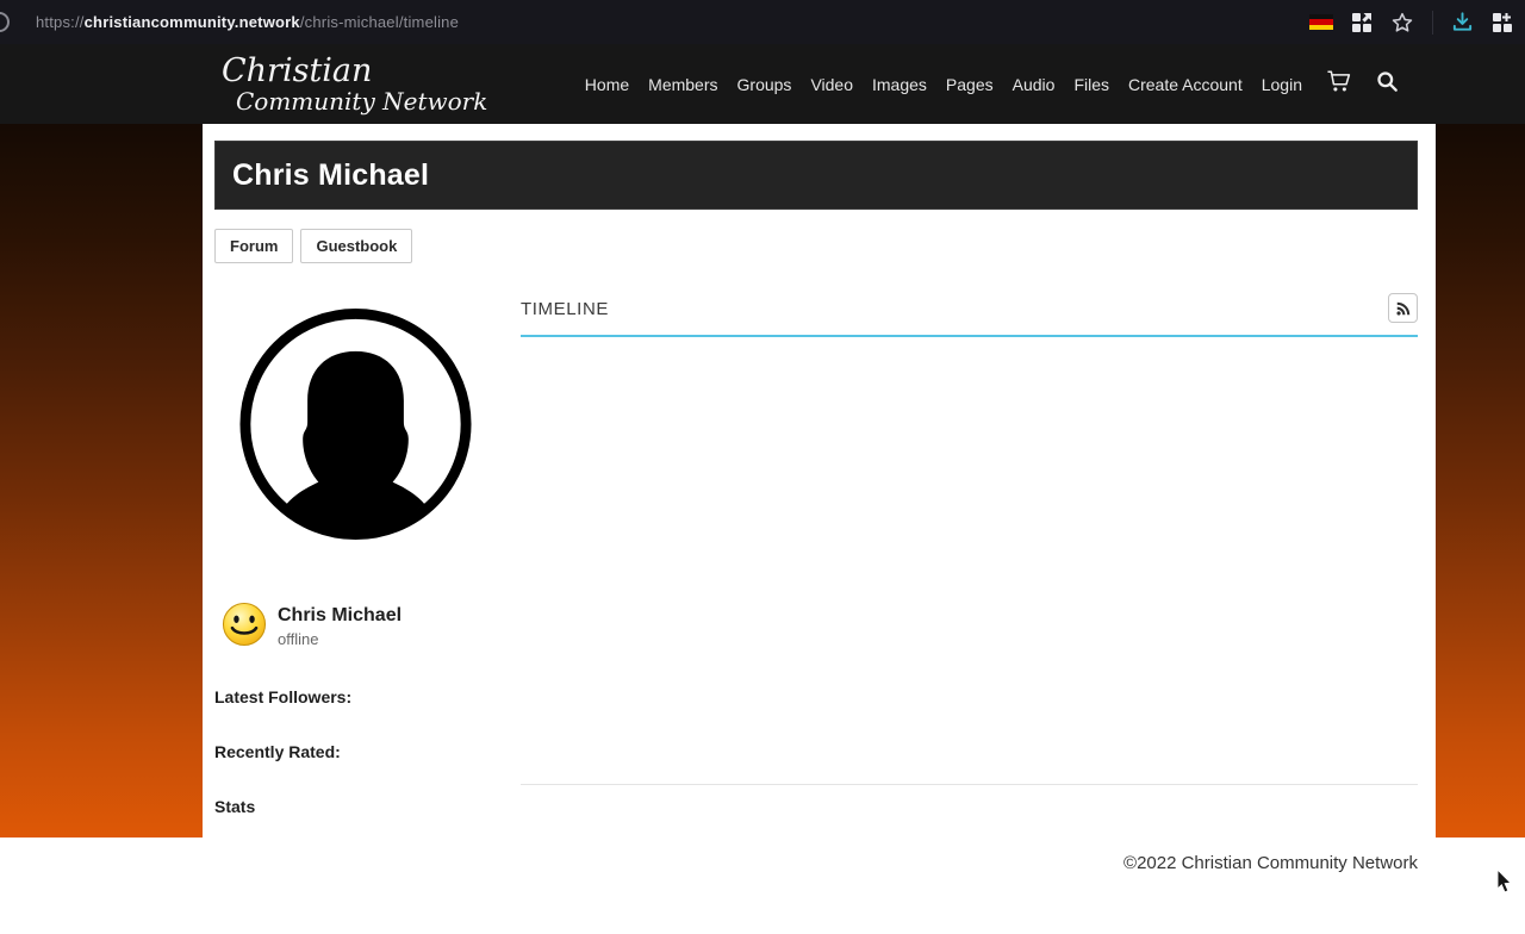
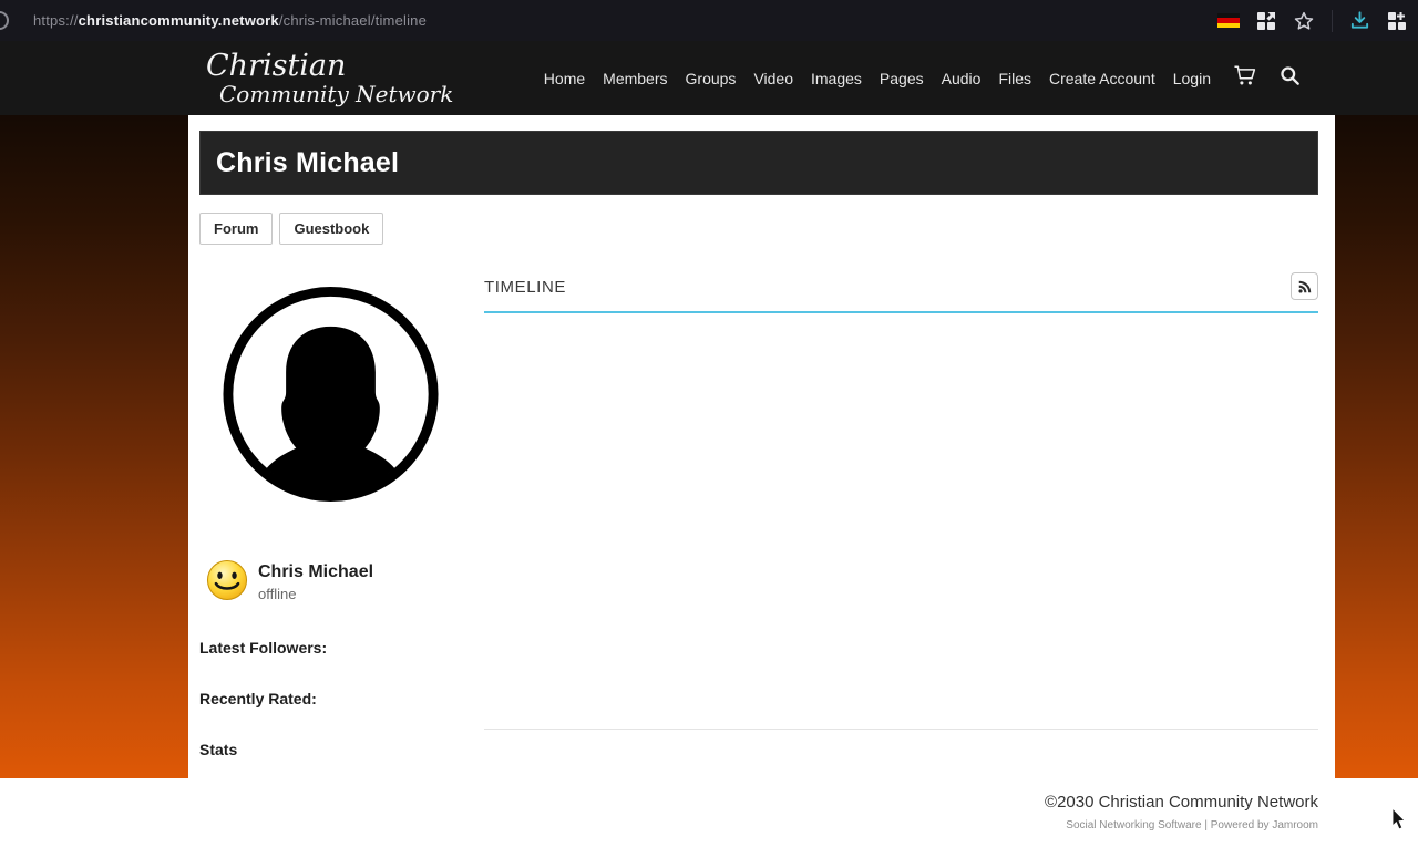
  https://christiancommunity.network/chris-michael/timeline
  Christian
  Community Network
  Home
  Members
  Groups
  Video
  Images
  Pages
  Audio
  Files
  Create Account
  Login
  Chris Michael
  Forum
  Guestbook
  Chris Michael
  offline
  Latest Followers:
  Recently Rated:
  Stats
  TIMELINE
- ©2022 Christian Community Network
+ ©2030 Christian Community Network
+ Social Networking Software | Powered by Jamroom
